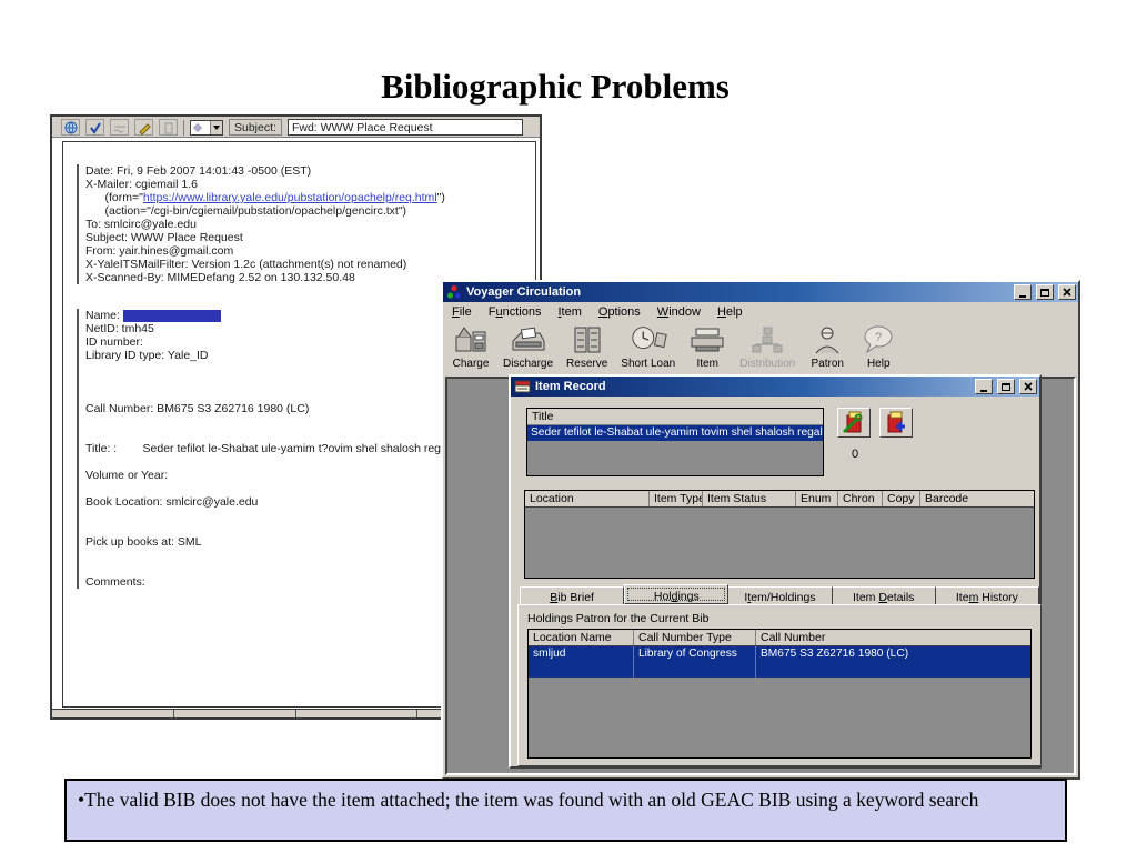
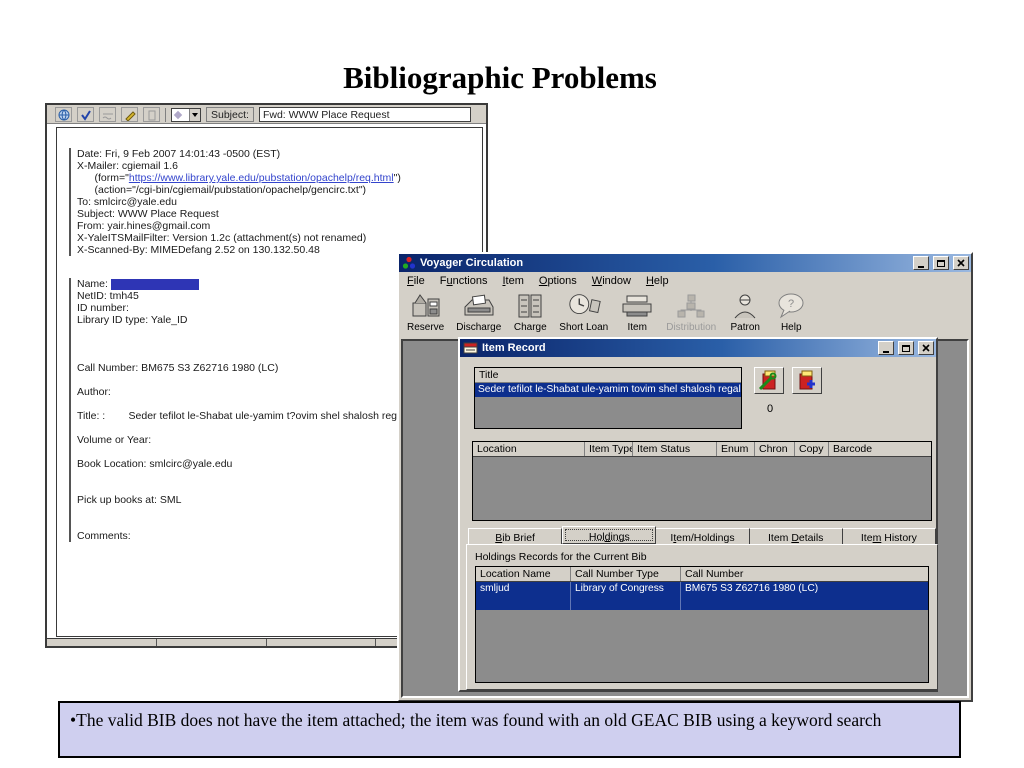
  Bibliographic Problems
  Subject:
  Fwd: WWW Place Request
  Date: Fri, 9 Feb 2007 14:01:43 -0500 (EST)
  X-Mailer: cgiemail 1.6
  (form="https://www.library.yale.edu/pubstation/opachelp/req.html")
  (action="/cgi-bin/cgiemail/pubstation/opachelp/gencirc.txt")
  To: smlcirc@yale.edu
  Subject: WWW Place Request
  From: yair.hines@gmail.com
  X-YaleITSMailFilter: Version 1.2c (attachment(s) not renamed)
  X-Scanned-By: MIMEDefang 2.52 on 130.132.50.48
  Name:
  NetID: tmh45
  ID number:
  Library ID type: Yale_ID
  Call Number: BM675 S3 Z62716 1980 (LC)
+ Author:
  Title: : Seder tefilot le-Shabat ule-yamim t?ovim shel shalosh reg
  Volume or Year:
  Book Location: smlcirc@yale.edu
  Pick up books at: SML
  Comments:
  Voyager Circulation
  File
  Functions
  Item
  Options
  Window
  Help
- Charge
+ Reserve
  Discharge
- Reserve
+ Charge
  Short Loan
  Item
  Distribution
  Patron
  ?
  Help
  Item Record
  Title
  Seder tefilot le-Shabat ule-yamim tovim shel shalosh regal
  0
  Location
  Item Type
  Item Status
  Enum
  Chron
  Copy
  Barcode
  Bib Brief
  Holdings
  Item/Holdings
  Item Details
  Item History
- Holdings Patron for the Current Bib
+ Holdings Records for the Current Bib
  Location Name
  Call Number Type
  Call Number
  smljud
  Library of Congress
  BM675 S3 Z62716 1980 (LC)
  •The valid BIB does not have the item attached; the item was found with an old GEAC BIB using a keyword search
